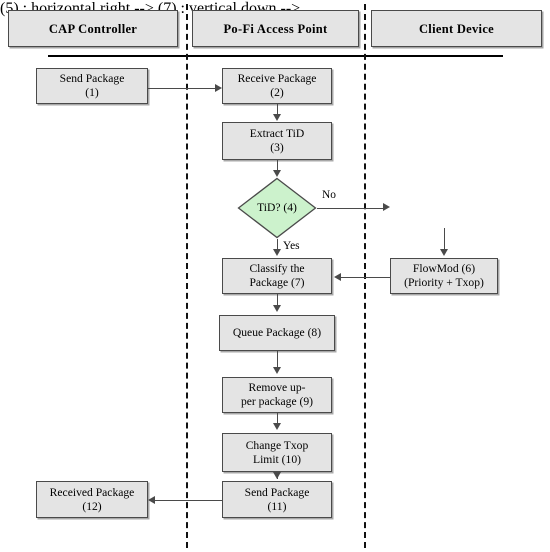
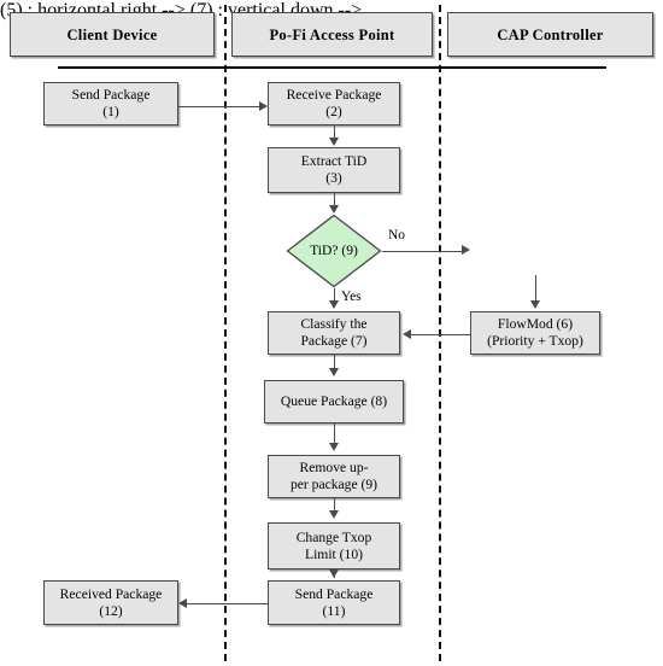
- CAP Controller
+ Client Device
  Po-Fi Access Point
- Client Device
+ CAP Controller
  Send Package
  (1)
  Receive Package
  (2)
  Extract TiD
  (3)
- TiD? (4)
+ TiD? (9)
  FlowMod (6)
  (Priority + Txop)
  Classify the
  Package (7)
  Queue Package (8)
  Remove up-
  per package (9)
  Change Txop
  Limit (10)
  Send Package
  (11)
  Received Package
  (12)
  (5) : horizontal right -->
  No
  (7) : vertical down -->
  Yes
